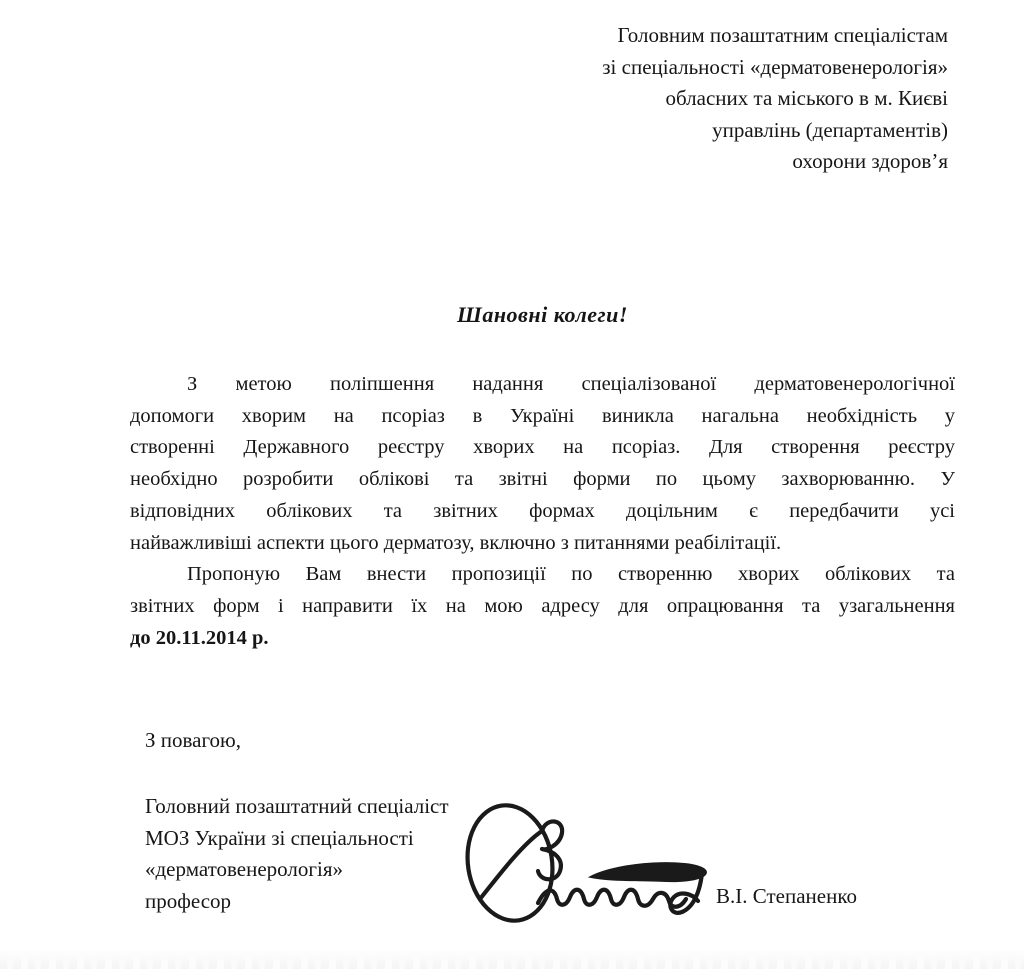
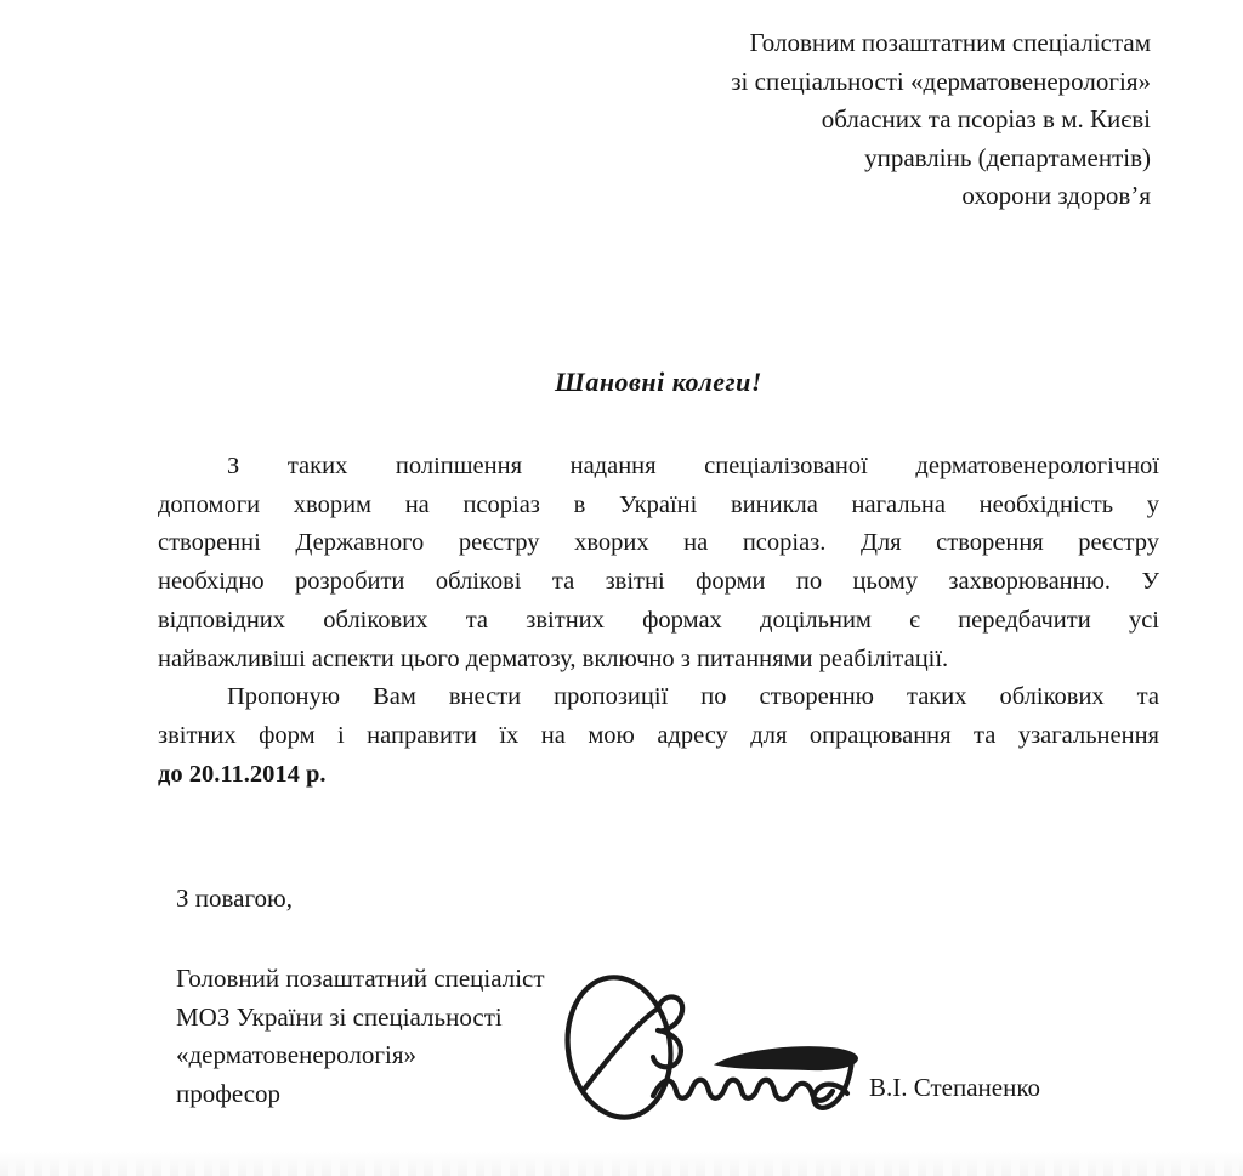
  Головним позаштатним спеціалістам
  зі спеціальності «дерматовенерологія»
- обласних та міського в м. Києві
+ обласних та псоріаз в м. Києві
  управлінь (департаментів)
  охорони здоров’я
  Шановні колеги!
- З метою поліпшення надання спеціалізованої дерматовенерологічної
+ З таких поліпшення надання спеціалізованої дерматовенерологічної
  допомоги хворим на псоріаз в Україні виникла нагальна необхідність у
  створенні Державного реєстру хворих на псоріаз. Для створення реєстру
  необхідно розробити облікові та звітні форми по цьому захворюванню. У
  відповідних облікових та звітних формах доцільним є передбачити усі
  найважливіші аспекти цього дерматозу, включно з питаннями реабілітації.
- Пропоную Вам внести пропозиції по створенню хворих облікових та
+ Пропоную Вам внести пропозиції по створенню таких облікових та
  звітних форм і направити їх на мою адресу для опрацювання та узагальнення
  до 20.11.2014 р.
  З повагою,
  Головний позаштатний спеціаліст
  МОЗ України зі спеціальності
  «дерматовенерологія»
  професор
  В.І. Степаненко
